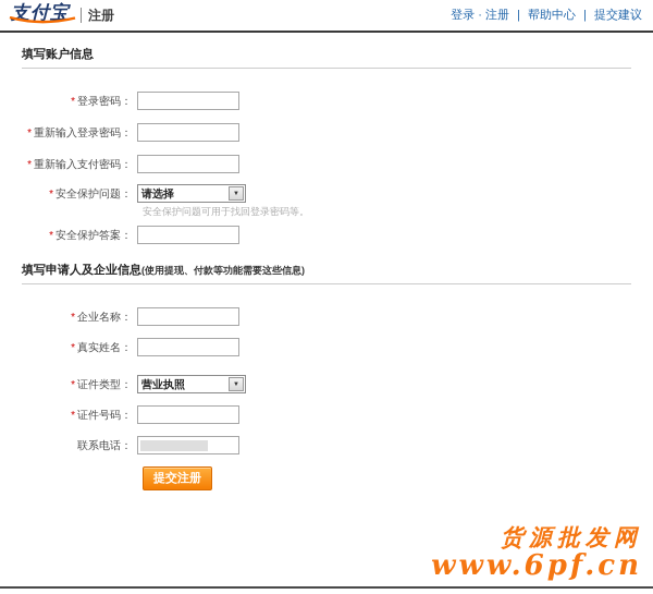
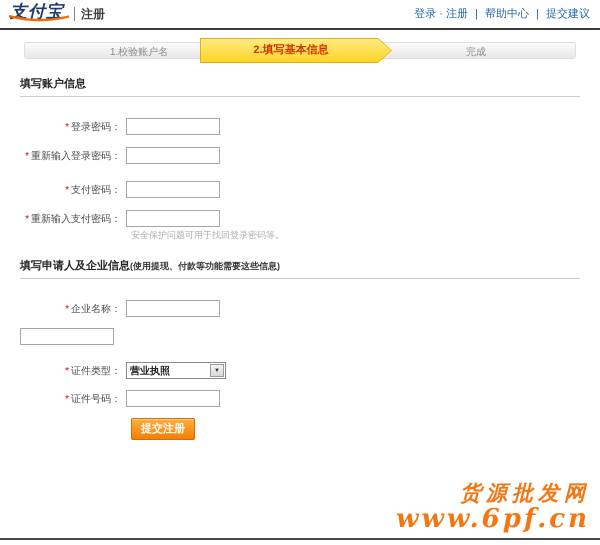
  支付宝
  注册
  登录 · 注册 | 帮助中心 | 提交建议
+ 1.校验账户名
+ 2.填写基本信息
+ 完成
  填写账户信息
  * 登录密码：
  * 重新输入登录密码：
+ * 支付密码：
  * 重新输入支付密码：
- * 安全保护问题：
- 请选择
  安全保护问题可用于找回登录密码等。
- * 安全保护答案：
  填写申请人及企业信息(使用提现、付款等功能需要这些信息)
  * 企业名称：
- * 真实姓名：
  * 证件类型：
  营业执照
  * 证件号码：
- 联系电话：
  提交注册
  货源批发网
  www.6pf.cn
